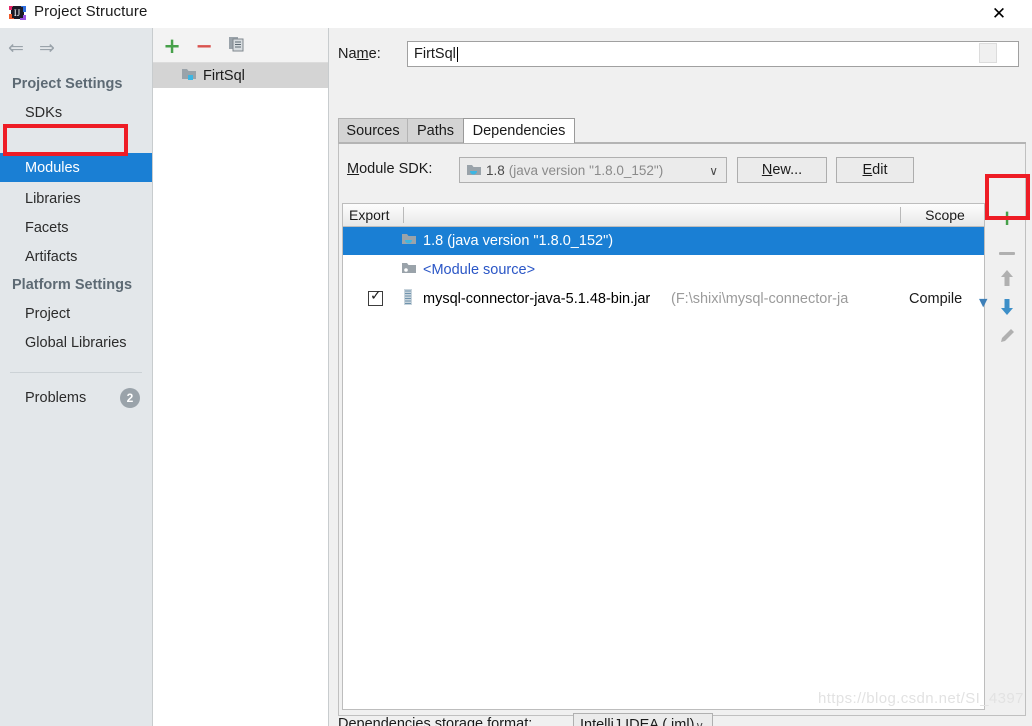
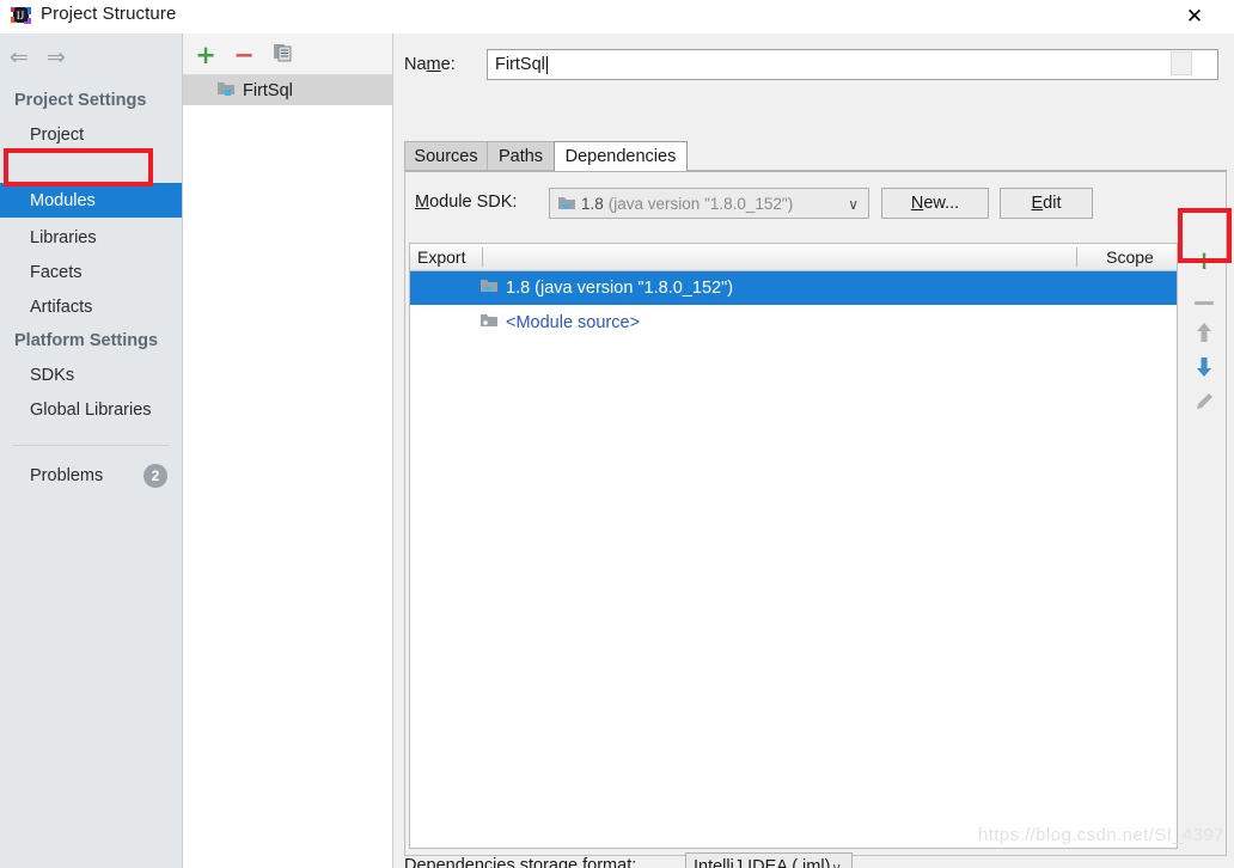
  IJ
  Project Structure
  ✕
  ⇐
  ⇒
  Project Settings
- SDKs
+ Project
  Modules
  Libraries
  Facets
  Artifacts
  Platform Settings
- Project
+ SDKs
  Global Libraries
  Problems
  2
  +
  −
  FirtSql
  Name:
  FirtSql
  Sources
  Paths
  Dependencies
  Module SDK:
  1.8
  (java version "1.8.0_152")
  ∨
  N
  ew...
  E
  dit
  Export
  Scope
  1.8 (java version "1.8.0_152")
  <Module source>
- ✓
- mysql-connector-java-5.1.48-bin.jar
- (F:\shixi\mysql-connector-ja
- Compile
- ▼
  +
  Dependencies storage format:
  IntelliJ IDEA (.iml)
  https://blog.csdn.net/SI_4397
